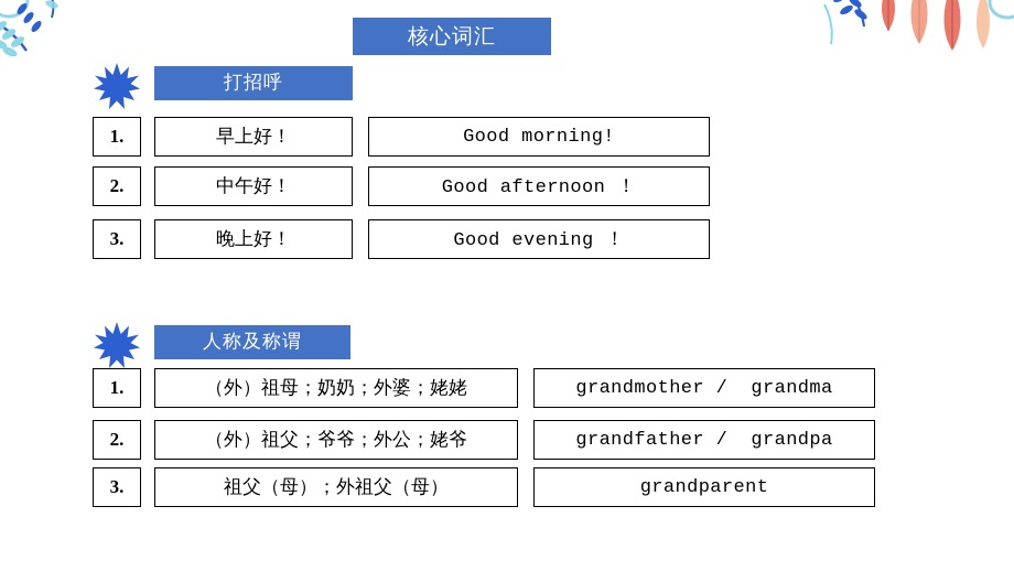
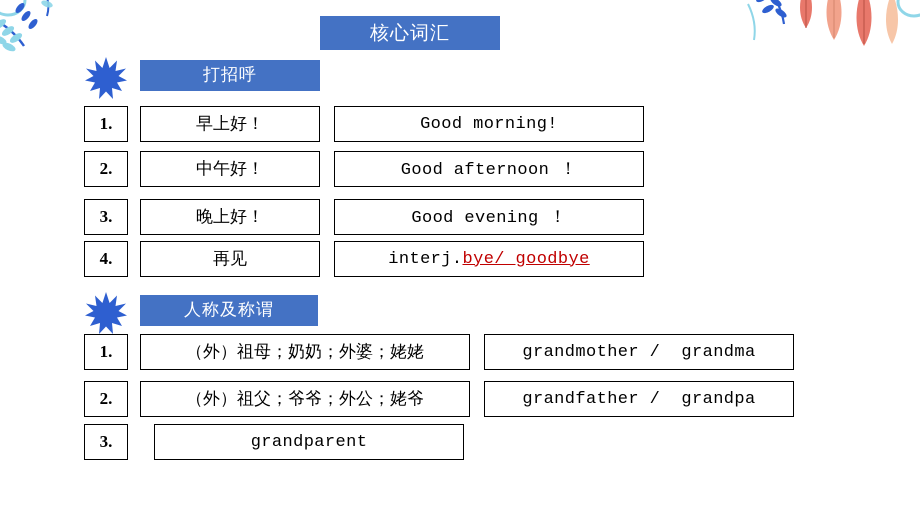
  核心词汇
  打招呼
  1.
  早上好！
  Good morning!
  2.
  中午好！
  Good afternoon ！
  3.
  晚上好！
  Good evening ！
+ 4.
+ 再见
+ interj.
+ bye/ goodbye
  人称及称谓
  1.
  （外）祖母；奶奶；外婆；姥姥
  grandmother / grandma
  2.
  （外）祖父；爷爷；外公；姥爷
  grandfather / grandpa
  3.
- 祖父（母）；外祖父（母）
  grandparent
